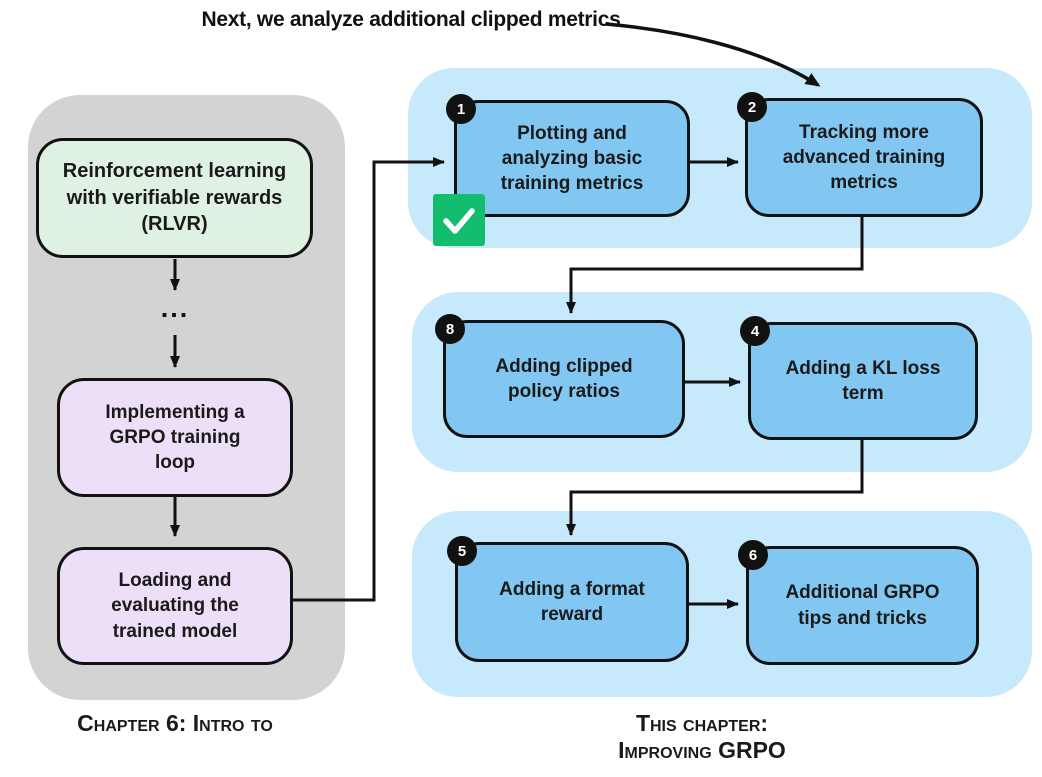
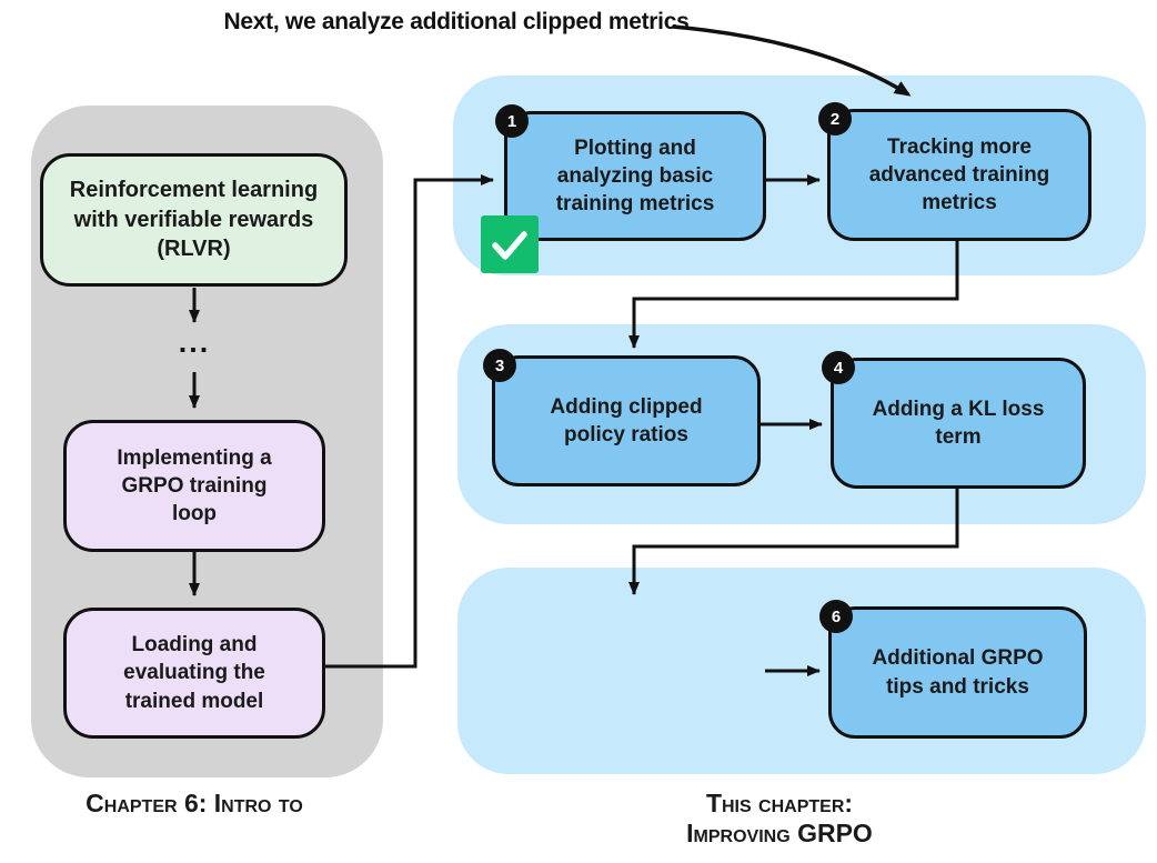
  Next, we analyze additional clipped metrics
  Reinforcement learning
  with verifiable rewards
  (RLVR)
  ...
  Implementing a
  GRPO training
  loop
  Loading and
  evaluating the
  trained model
  Chapter 6: Intro to
  1
  Plotting and
  analyzing basic
  training metrics
  2
  Tracking more
  advanced training
  metrics
- 8
+ 3
  Adding clipped
  policy ratios
  4
  Adding a KL loss
  term
- 5
- Adding a format
- reward
  6
  Additional GRPO
  tips and tricks
  This chapter:
  Improving GRPO
